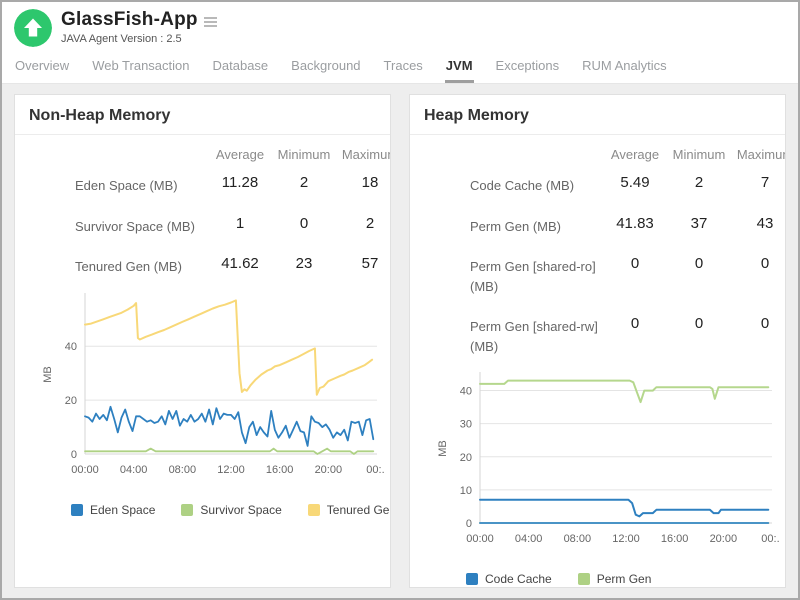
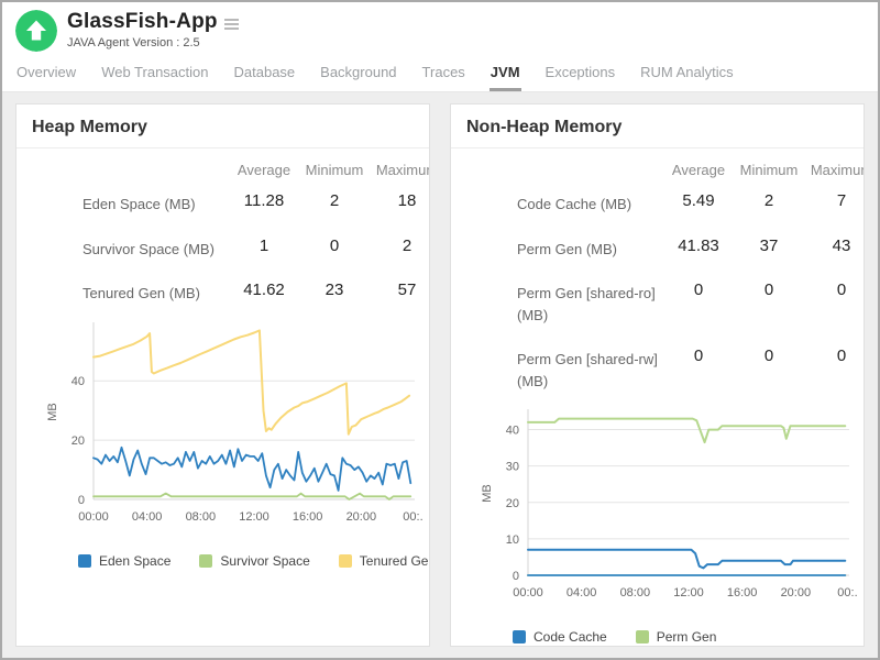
  GlassFish-App
  JAVA Agent Version : 2.5
  Overview
  Web Transaction
  Database
  Background
  Traces
  JVM
  Exceptions
  RUM Analytics
- Non-Heap Memory
+ Heap Memory
  Average
  Minimum
  Maximu
  Eden Space (MB)
  11.28
  2
  18
  Survivor Space (MB)
  1
  0
  2
  Tenured Gen (MB)
  41.62
  23
  57
  0
  20
  40
  00:00
  04:00
  08:00
  12:00
  16:00
  20:00
  00:.
  Eden Space
  Survivor Space
  Tenured Ge
- Heap Memory
+ Non-Heap Memory
  Average
  Minimum
  Maximu
  Code Cache (MB)
  5.49
  2
  7
  Perm Gen (MB)
  41.83
  37
  43
  Perm Gen [shared-ro] (MB)
  0
  0
  0
  Perm Gen [shared-rw] (MB)
  0
  0
  0
  0
  10
  20
  30
  40
  00:00
  04:00
  08:00
  12:00
  16:00
  20:00
  00:.
  Code Cache
  Perm Gen
